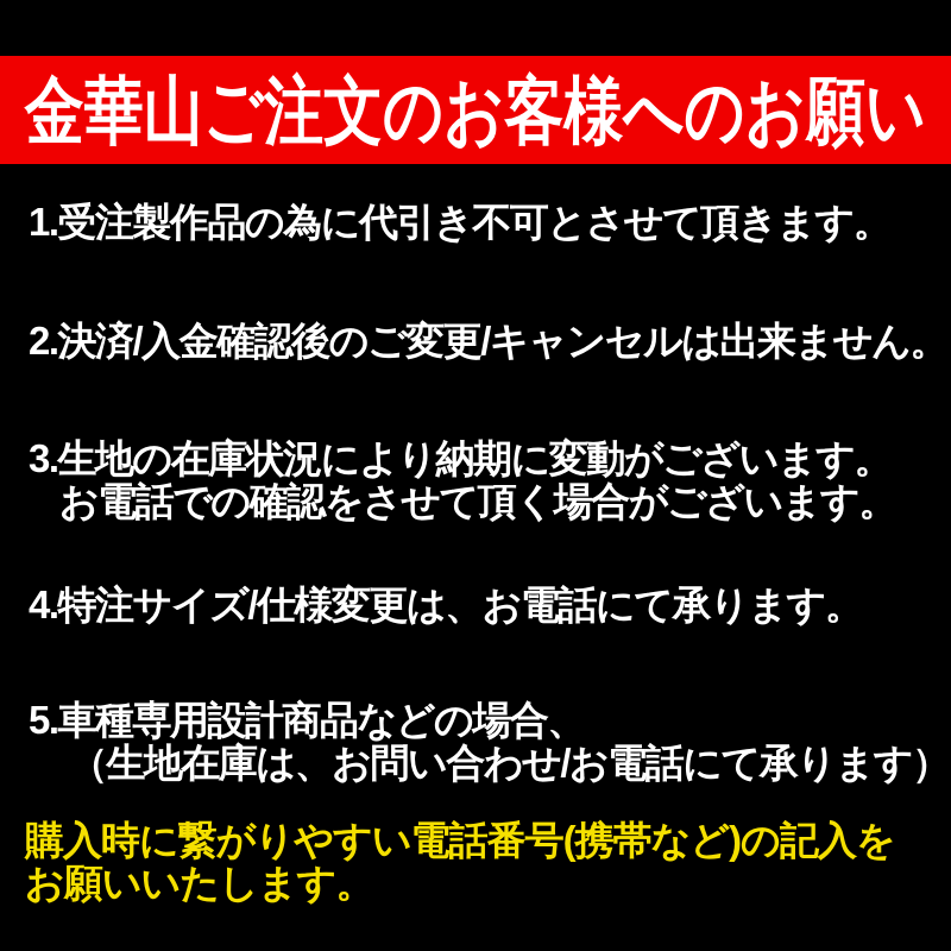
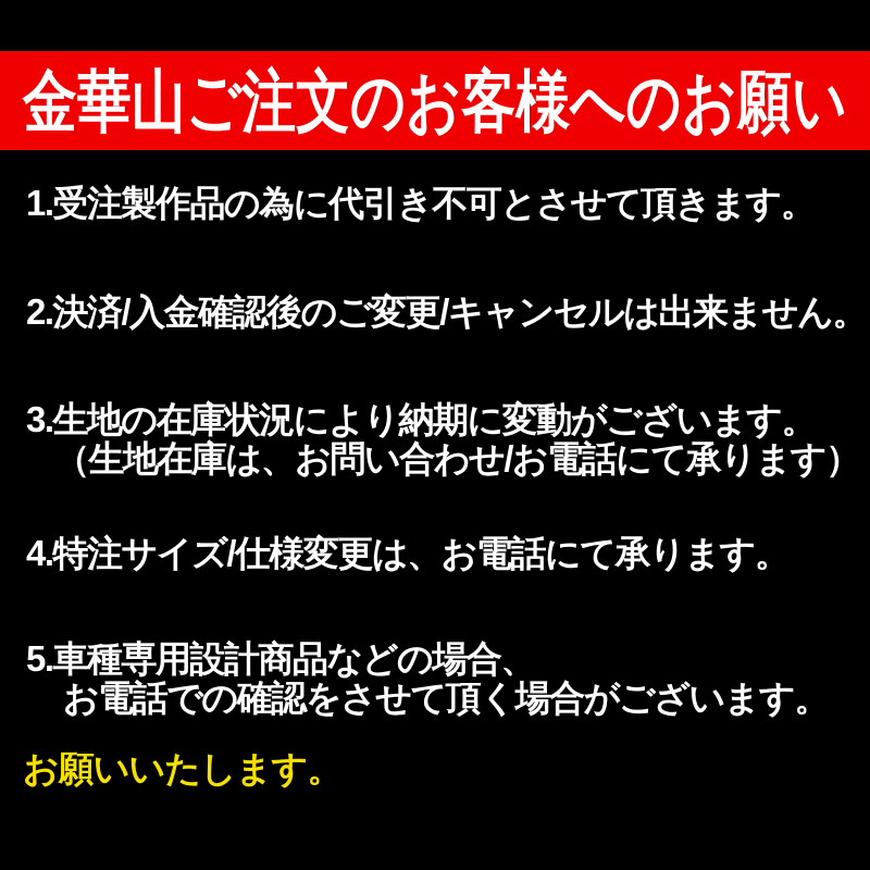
  金華山ご注文のお客様へのお願い
  1.受注製作品の為に代引き不可とさせて頂きます。
  2.決済/入金確認後のご変更/キャンセルは出来ません。
  3.生地の在庫状況により納期に変動がございます。
- お電話での確認をさせて頂く場合がございます。
+ （生地在庫は、お問い合わせ/お電話にて承ります）
  4.特注サイズ/仕様変更は、お電話にて承ります。
  5.車種専用設計商品などの場合、
- （生地在庫は、お問い合わせ/お電話にて承ります）
+ お電話での確認をさせて頂く場合がございます。
- 購入時に繋がりやすい電話番号(携帯など)の記入を
  お願いいたします。
